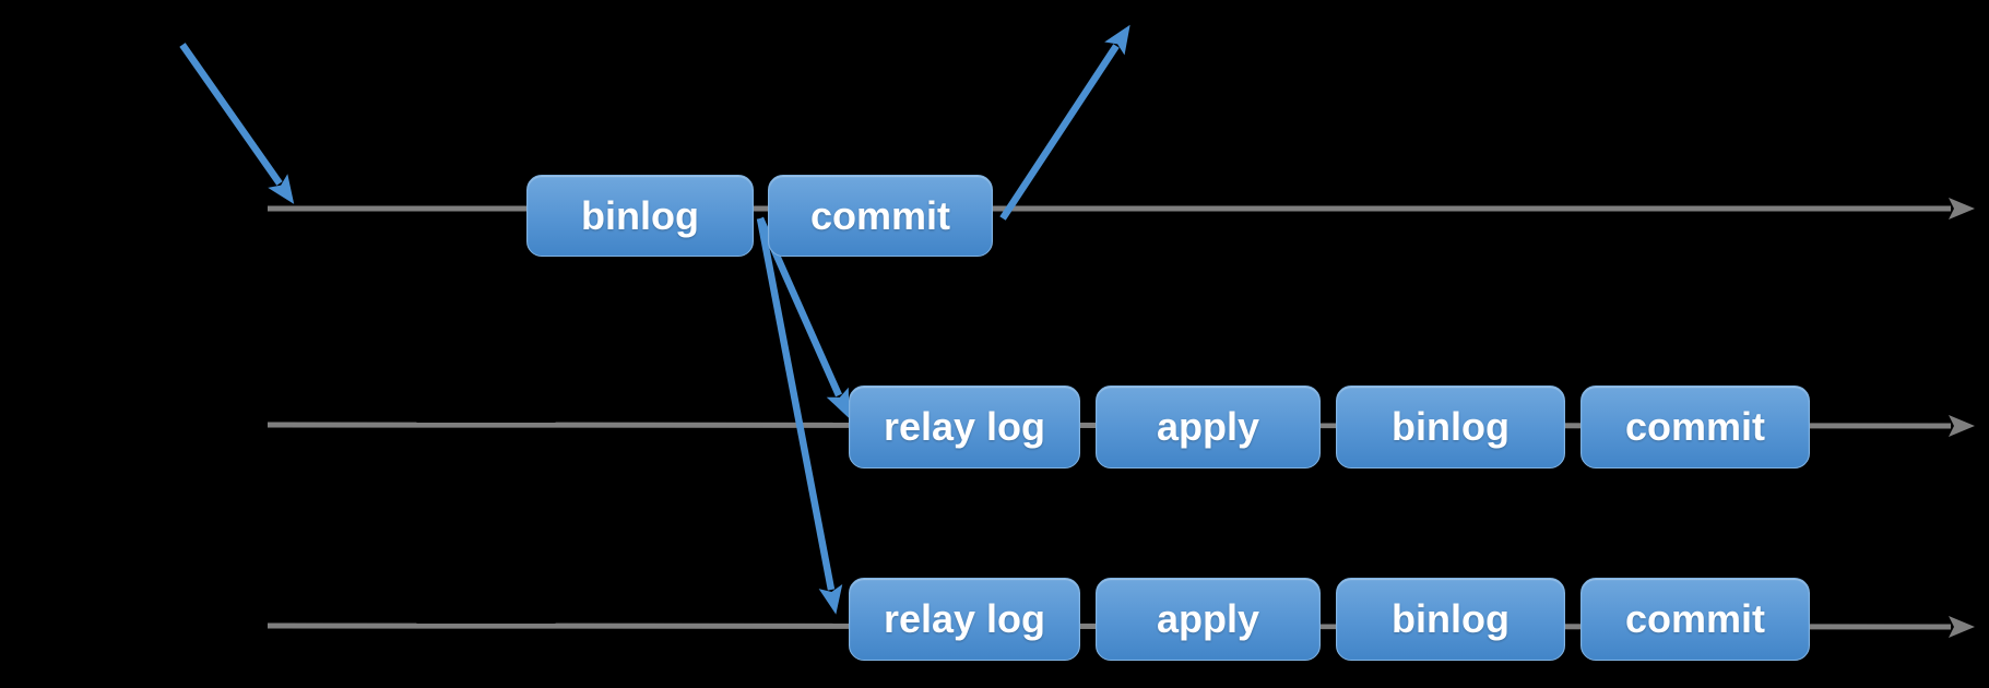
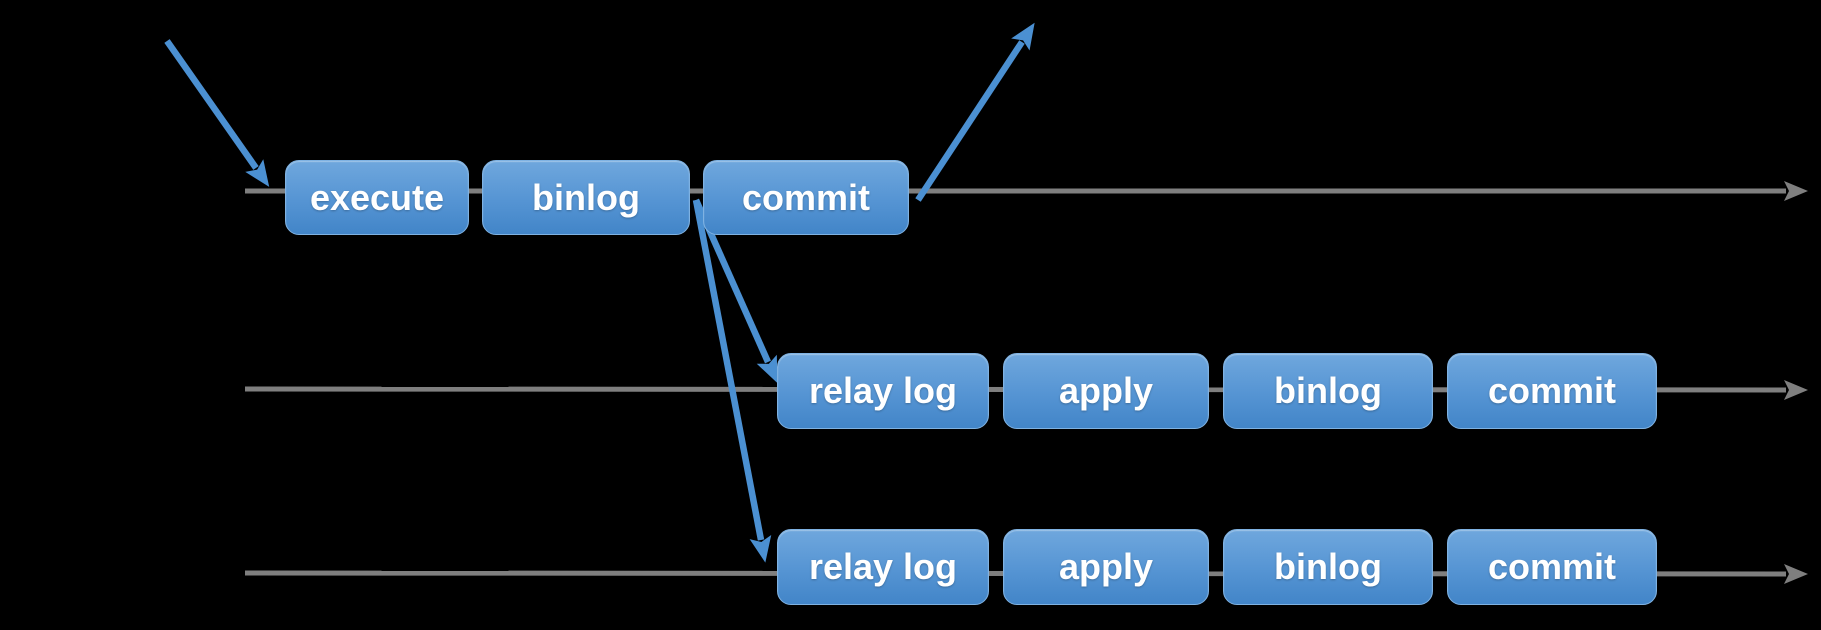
+ execute
  binlog
  commit
  relay log
  apply
  binlog
  commit
  relay log
  apply
  binlog
  commit
